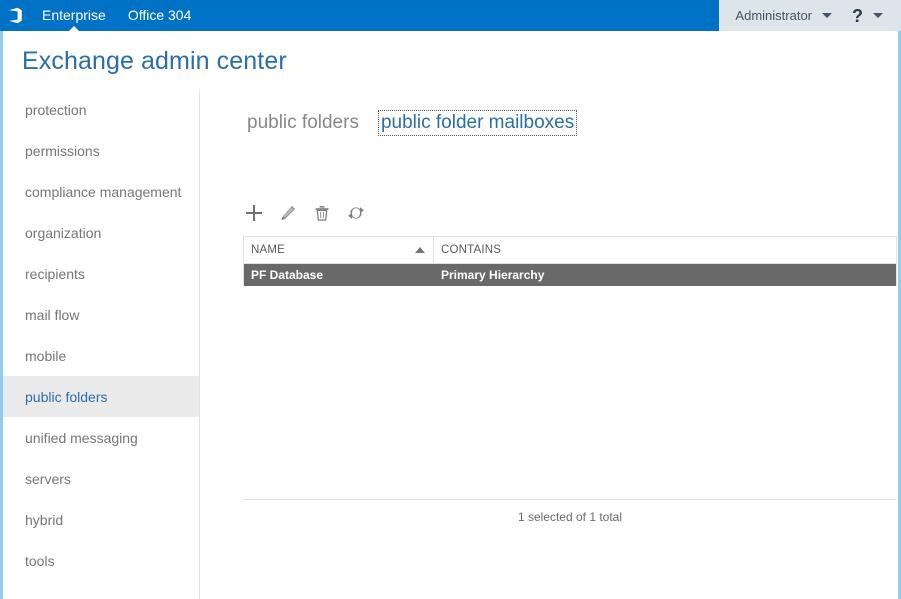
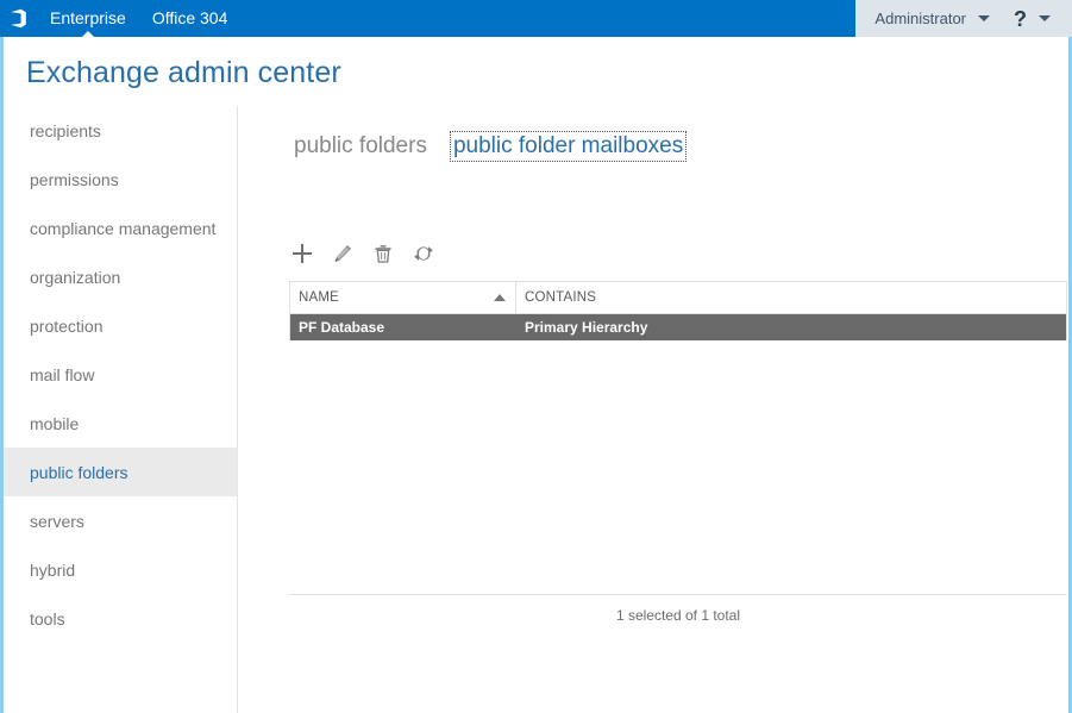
  Enterprise
  Office 304
  Administrator
  ?
  Exchange admin center
- protection
+ recipients
  permissions
  compliance management
  organization
- recipients
+ protection
  mail flow
  mobile
  public folders
- unified messaging
  servers
  hybrid
  tools
  public folders
  public folder mailboxes
  NAME
  CONTAINS
  PF Database
  Primary Hierarchy
  1 selected of 1 total
